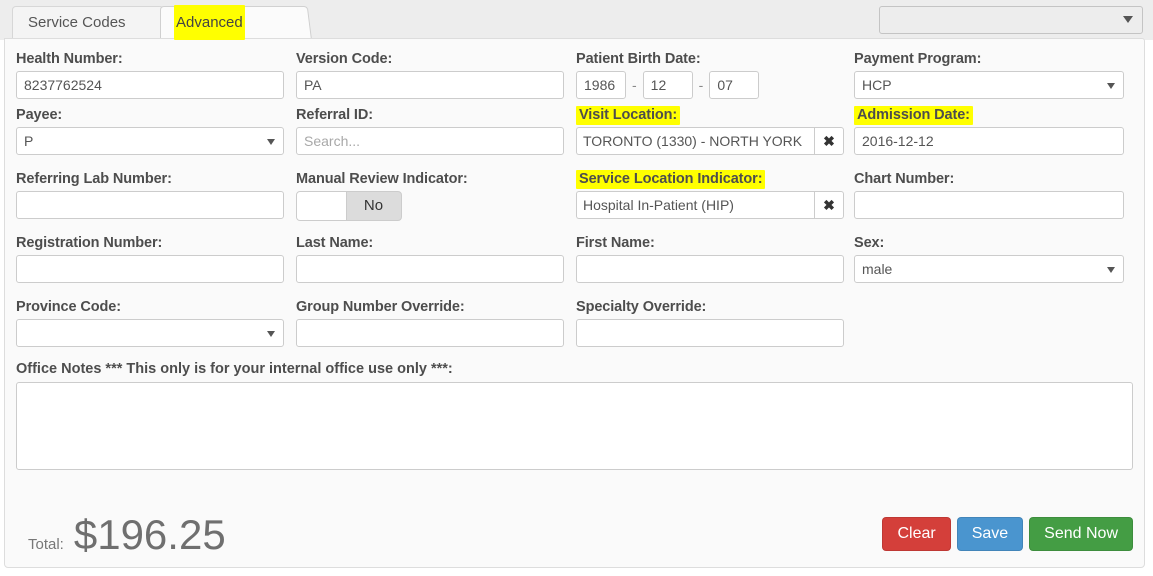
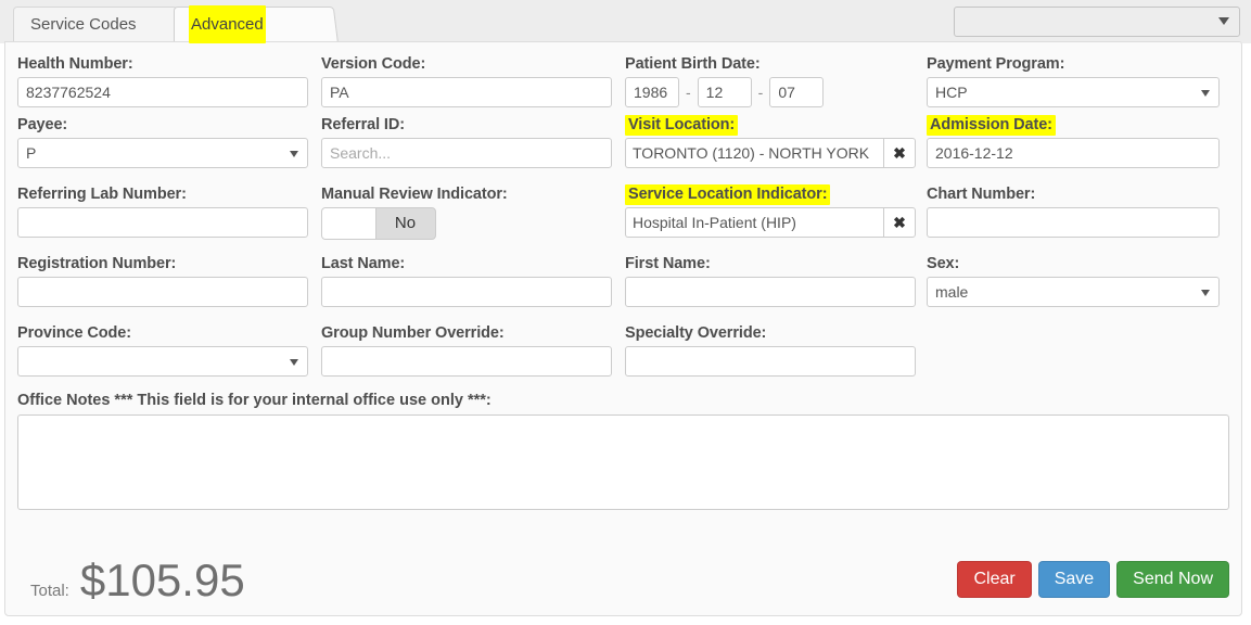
  Service Codes
  Advanced
  Health Number:
  8237762524
  Version Code:
  PA
  Patient Birth Date:
  1986
  -
  12
  -
  07
  Payment Program:
  HCP
  Payee:
  P
  Referral ID:
  Search...
  Visit Location:
- TORONTO (1330) - NORTH YORK
+ TORONTO (1120) - NORTH YORK
  ✖
  Admission Date:
  2016-12-12
  Referring Lab Number:
  Manual Review Indicator:
  No
  Service Location Indicator:
  Hospital In-Patient (HIP)
  ✖
  Chart Number:
  Registration Number:
  Last Name:
  First Name:
  Sex:
  male
  Province Code:
  Group Number Override:
  Specialty Override:
- Office Notes *** This only is for your internal office use only ***:
+ Office Notes *** This field is for your internal office use only ***:
  Total:
- $196.25
+ $105.95
  Clear
  Save
  Send Now
